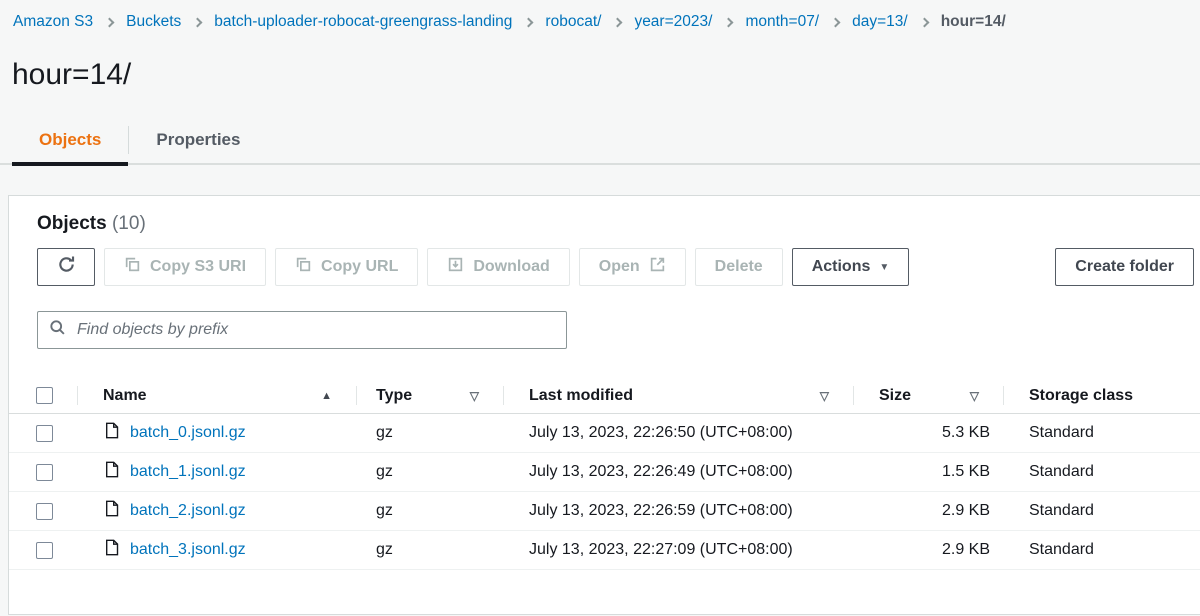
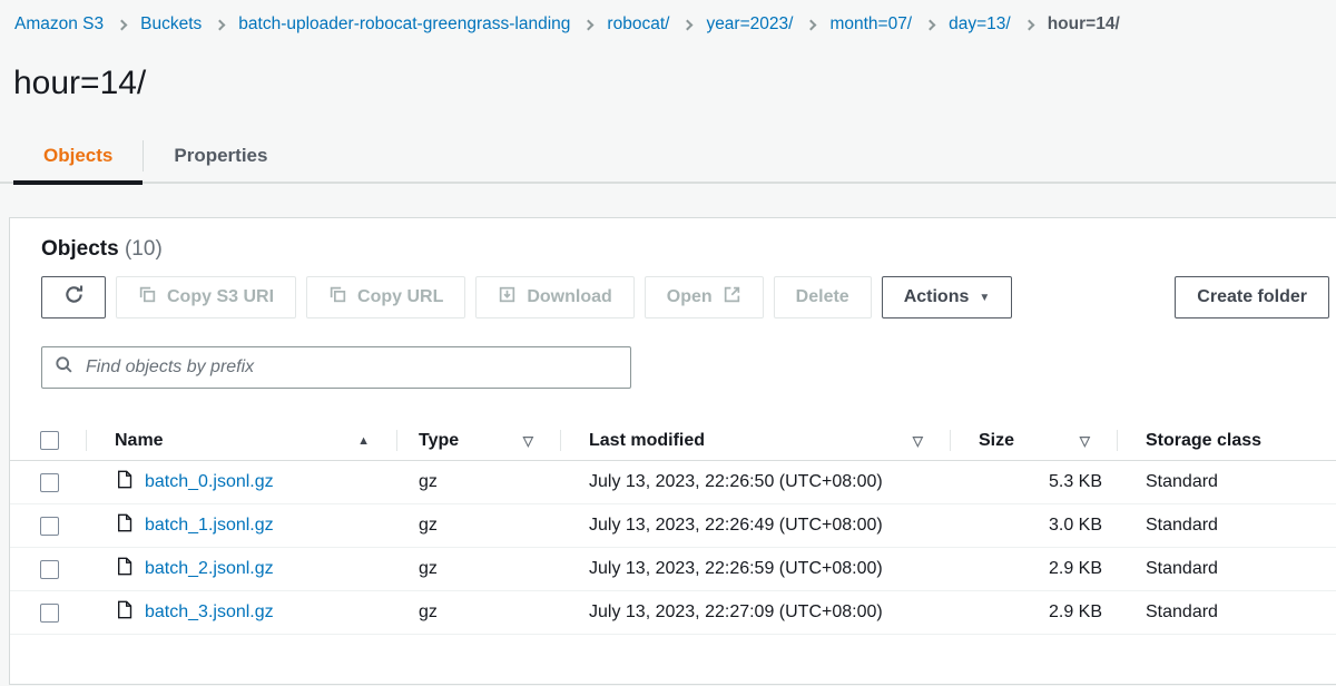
  Amazon S3
  Buckets
  batch-uploader-robocat-greengrass-landing
  robocat/
  year=2023/
  month=07/
  day=13/
  hour=14/
  hour=14/
  Objects
  Properties
  Objects (10)
  Copy S3 URI
  Copy URL
  Download
  Open
  Delete
  Actions
  ▼
  Create folder
  Find objects by prefix
  Name
  ▲
  Type
  ▽
  Last modified
  ▽
  Size
  ▽
  Storage class
  batch_0.jsonl.gz
  gz
  July 13, 2023, 22:26:50 (UTC+08:00)
  5.3 KB
  Standard
  batch_1.jsonl.gz
  gz
  July 13, 2023, 22:26:49 (UTC+08:00)
- 1.5 KB
+ 3.0 KB
  Standard
  batch_2.jsonl.gz
  gz
  July 13, 2023, 22:26:59 (UTC+08:00)
  2.9 KB
  Standard
  batch_3.jsonl.gz
  gz
  July 13, 2023, 22:27:09 (UTC+08:00)
  2.9 KB
  Standard
